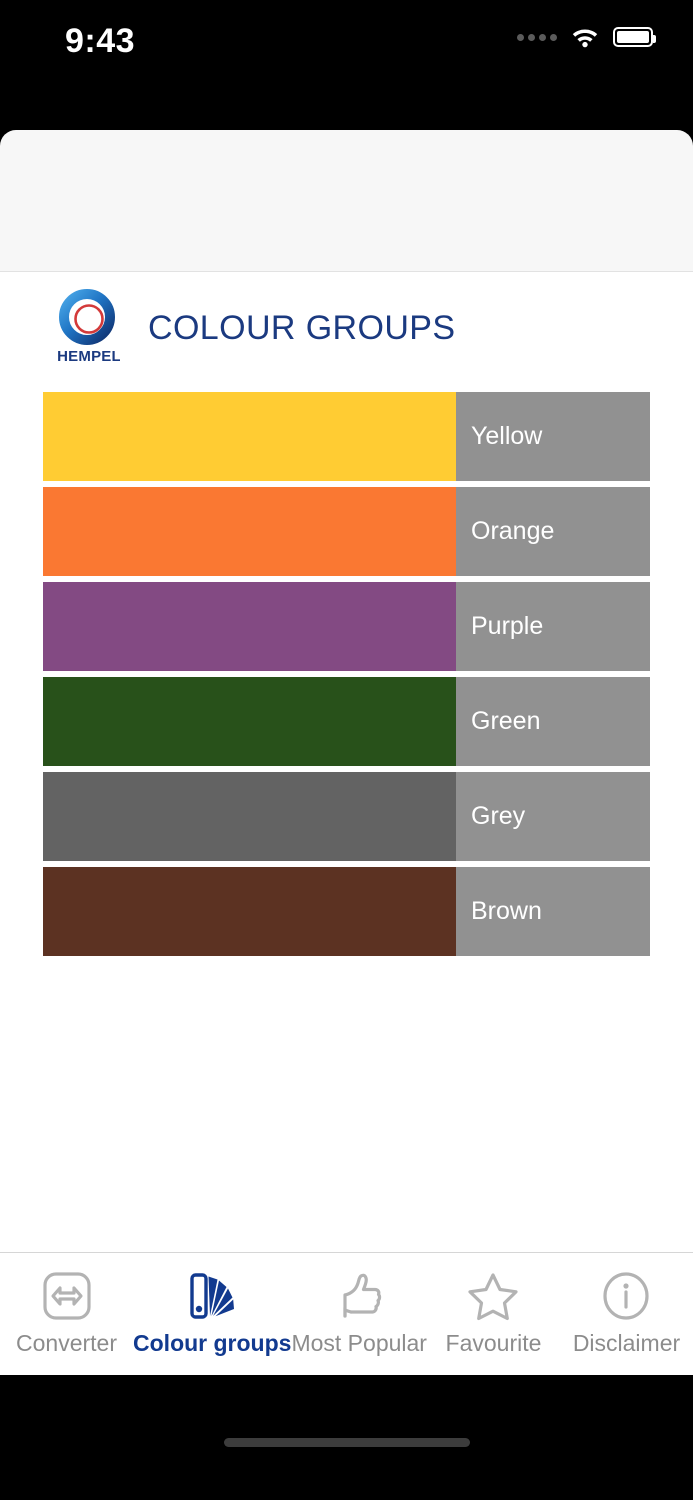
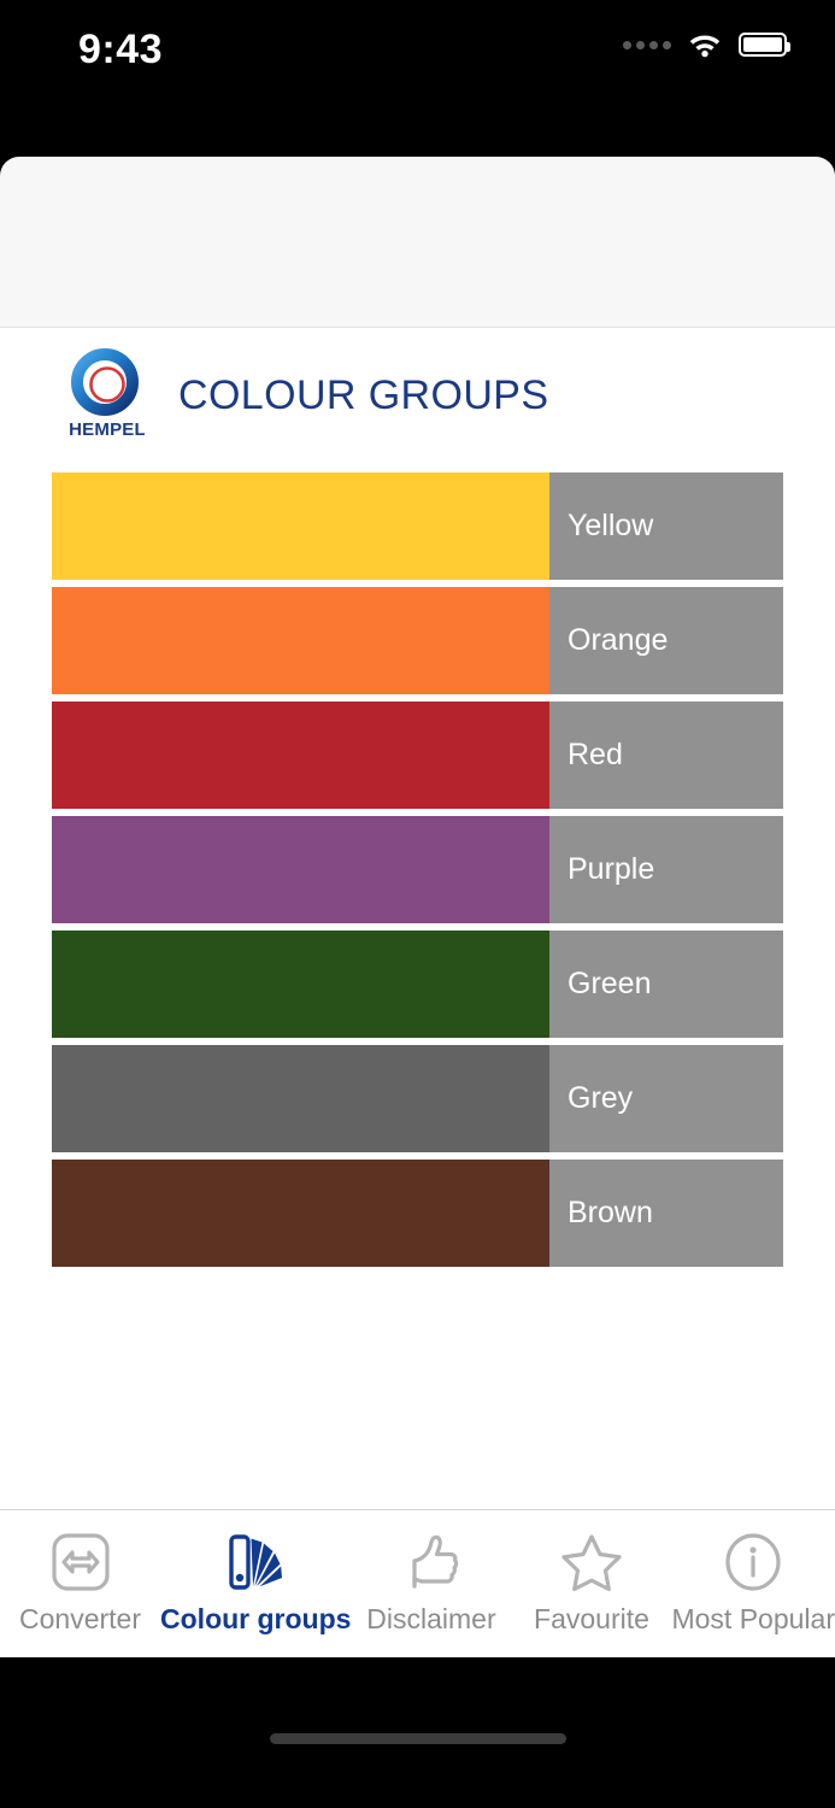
  9:43
  HEMPEL
  COLOUR GROUPS
  Yellow
  Orange
+ Red
  Purple
  Green
  Grey
  Brown
  Converter
  Colour groups
- Most Popular
+ Disclaimer
  Favourite
- Disclaimer
+ Most Popular
